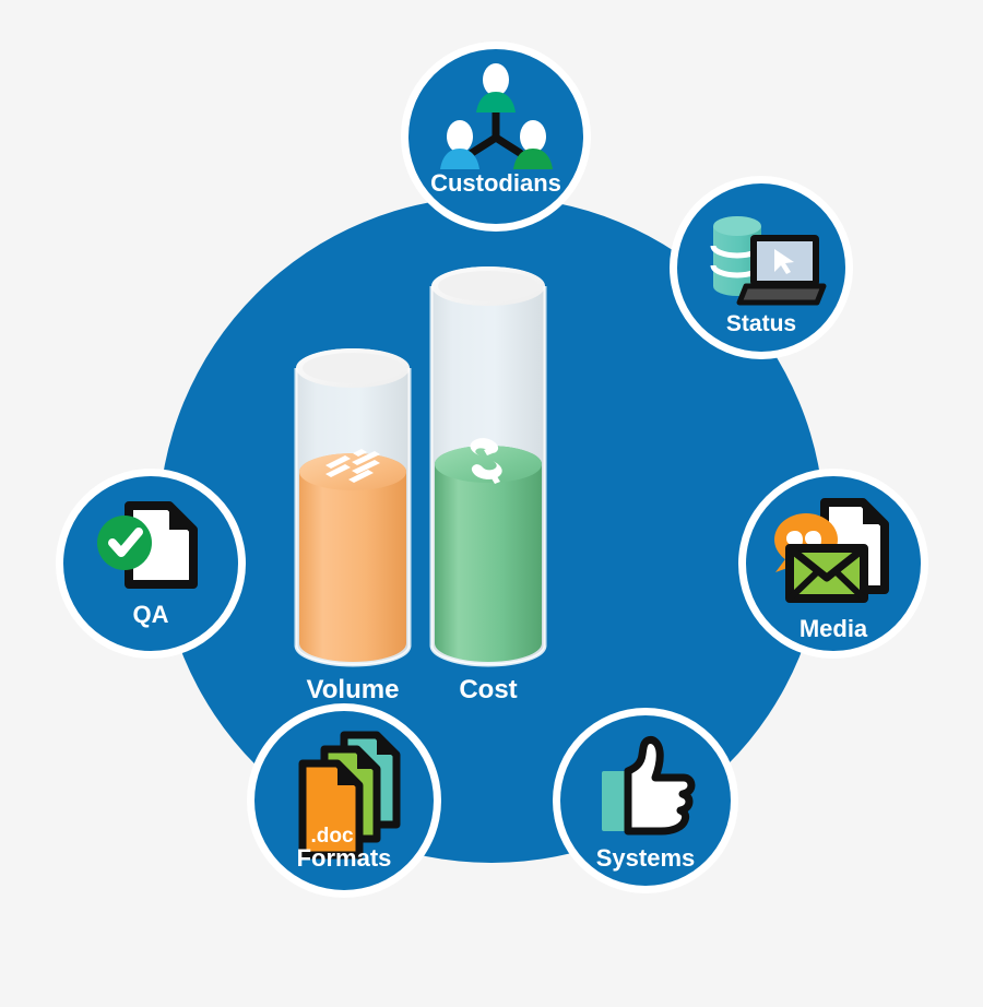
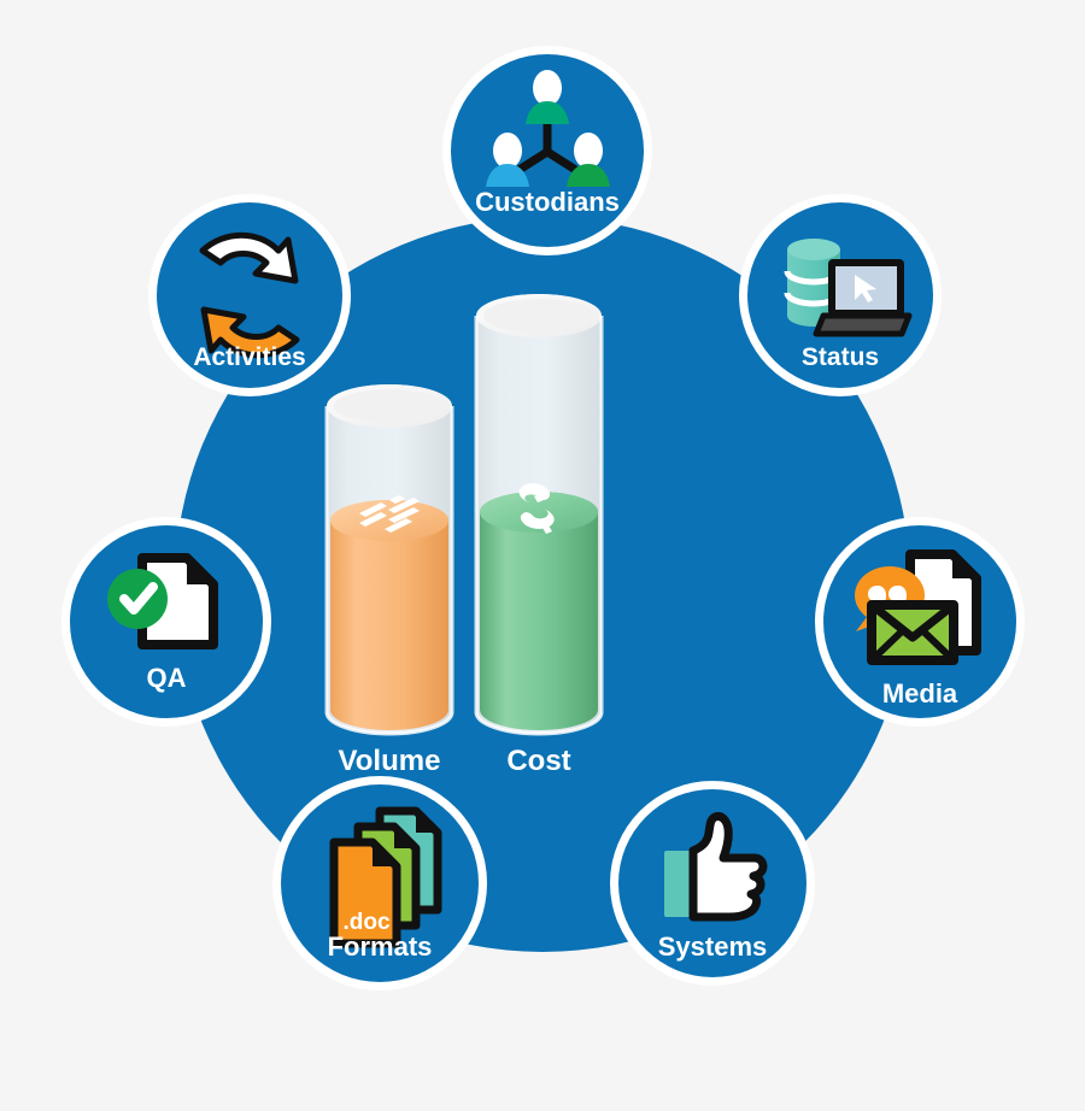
  Volume
  Cost
  Custodians
+ Activities
  Status
  QA
  Media
  .doc
  Formats
  Systems
